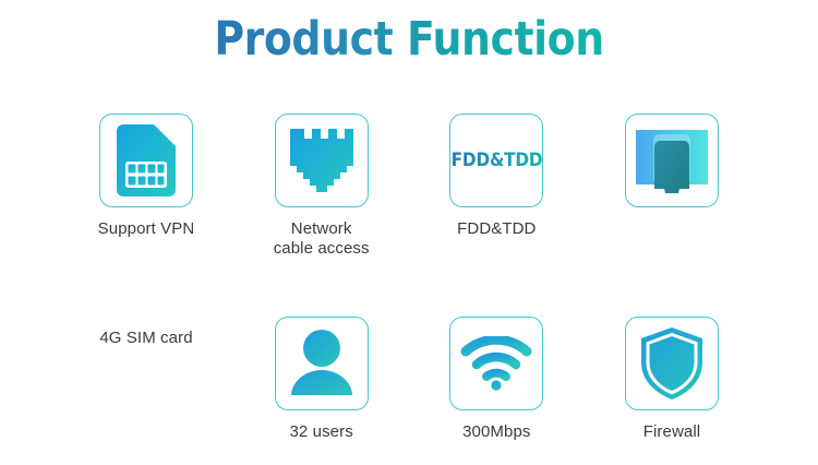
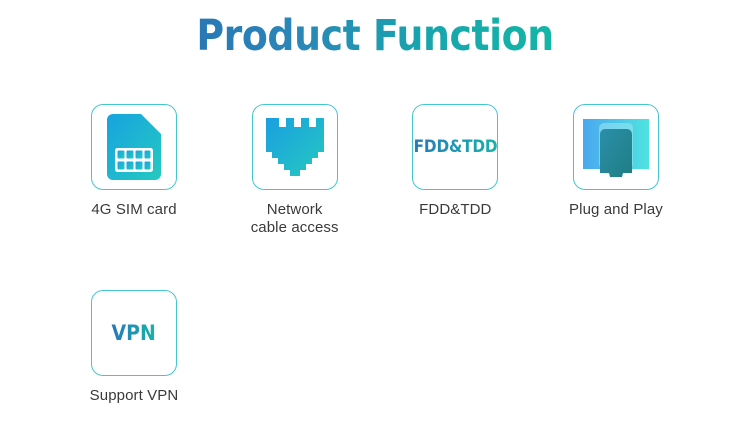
  Product Function
- Support VPN
+ 4G SIM card
  Network
  cable access
  FDD&TDD
  FDD&TDD
+ Plug and Play
+ VPN
- 4G SIM card
+ Support VPN
- 32 users
- 300Mbps
- Firewall
